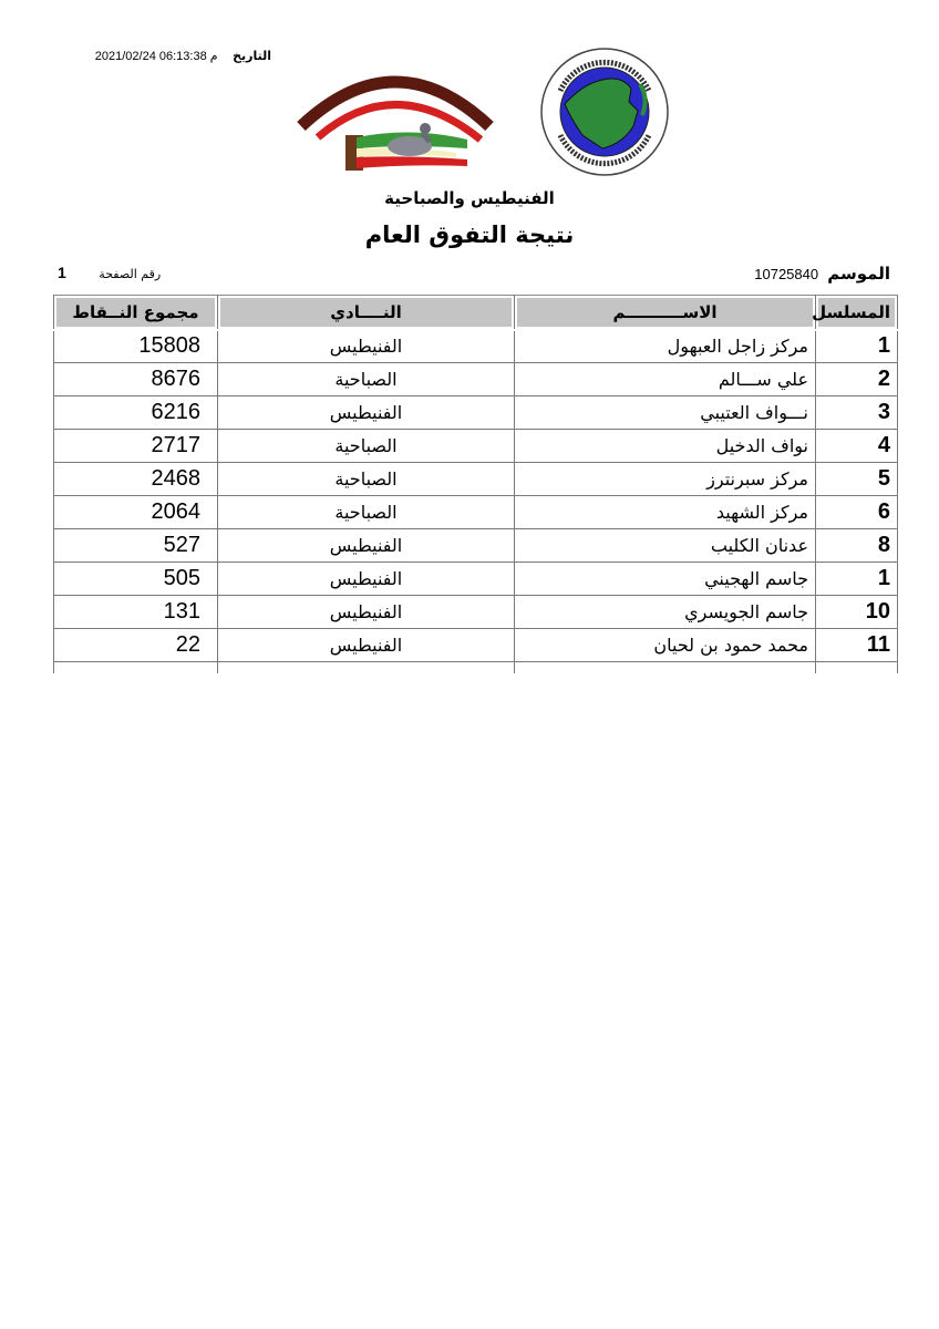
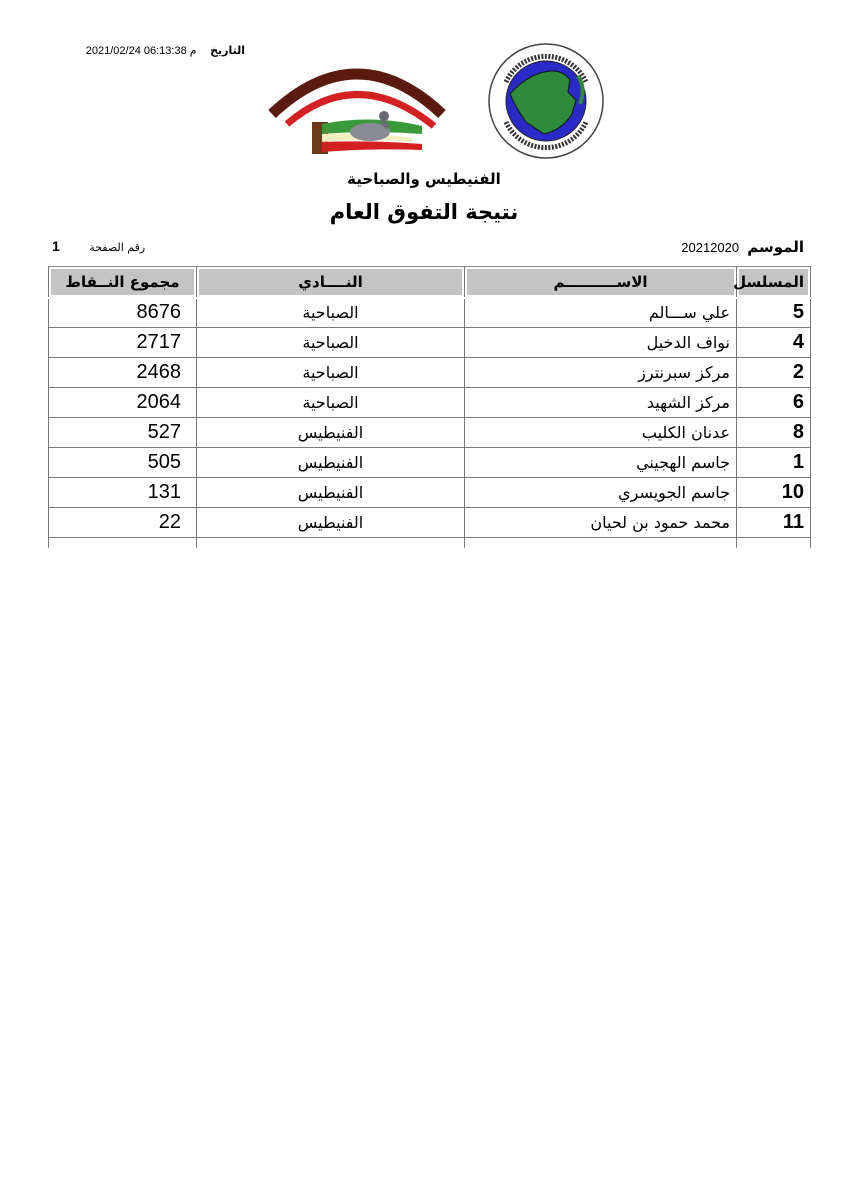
  التاريخ 2021/02/24 06:13:38 م
  الفنيطيس والصباحية
  نتيجة التفوق العام
- الموسم 10725840
+ الموسم 20212020
  رقم الصفحة 1
  المسلسل	الاســــــــــم	النــــادي	مجموع النــقاط
- 1	مركز زاجل العبهول	الفنيطيس	15808
- 2	علي ســـالم	الصباحية	8676
+ 5	علي ســـالم	الصباحية	8676
- 3	نـــواف العتيبي	الفنيطيس	6216
  4	نواف الدخيل	الصباحية	2717
- 5	مركز سبرنترز	الصباحية	2468
+ 2	مركز سبرنترز	الصباحية	2468
  6	مركز الشهيد	الصباحية	2064
  8	عدنان الكليب	الفنيطيس	527
  1	جاسم الهجيني	الفنيطيس	505
  10	جاسم الجويسري	الفنيطيس	131
  11	محمد حمود بن لحيان	الفنيطيس	22
